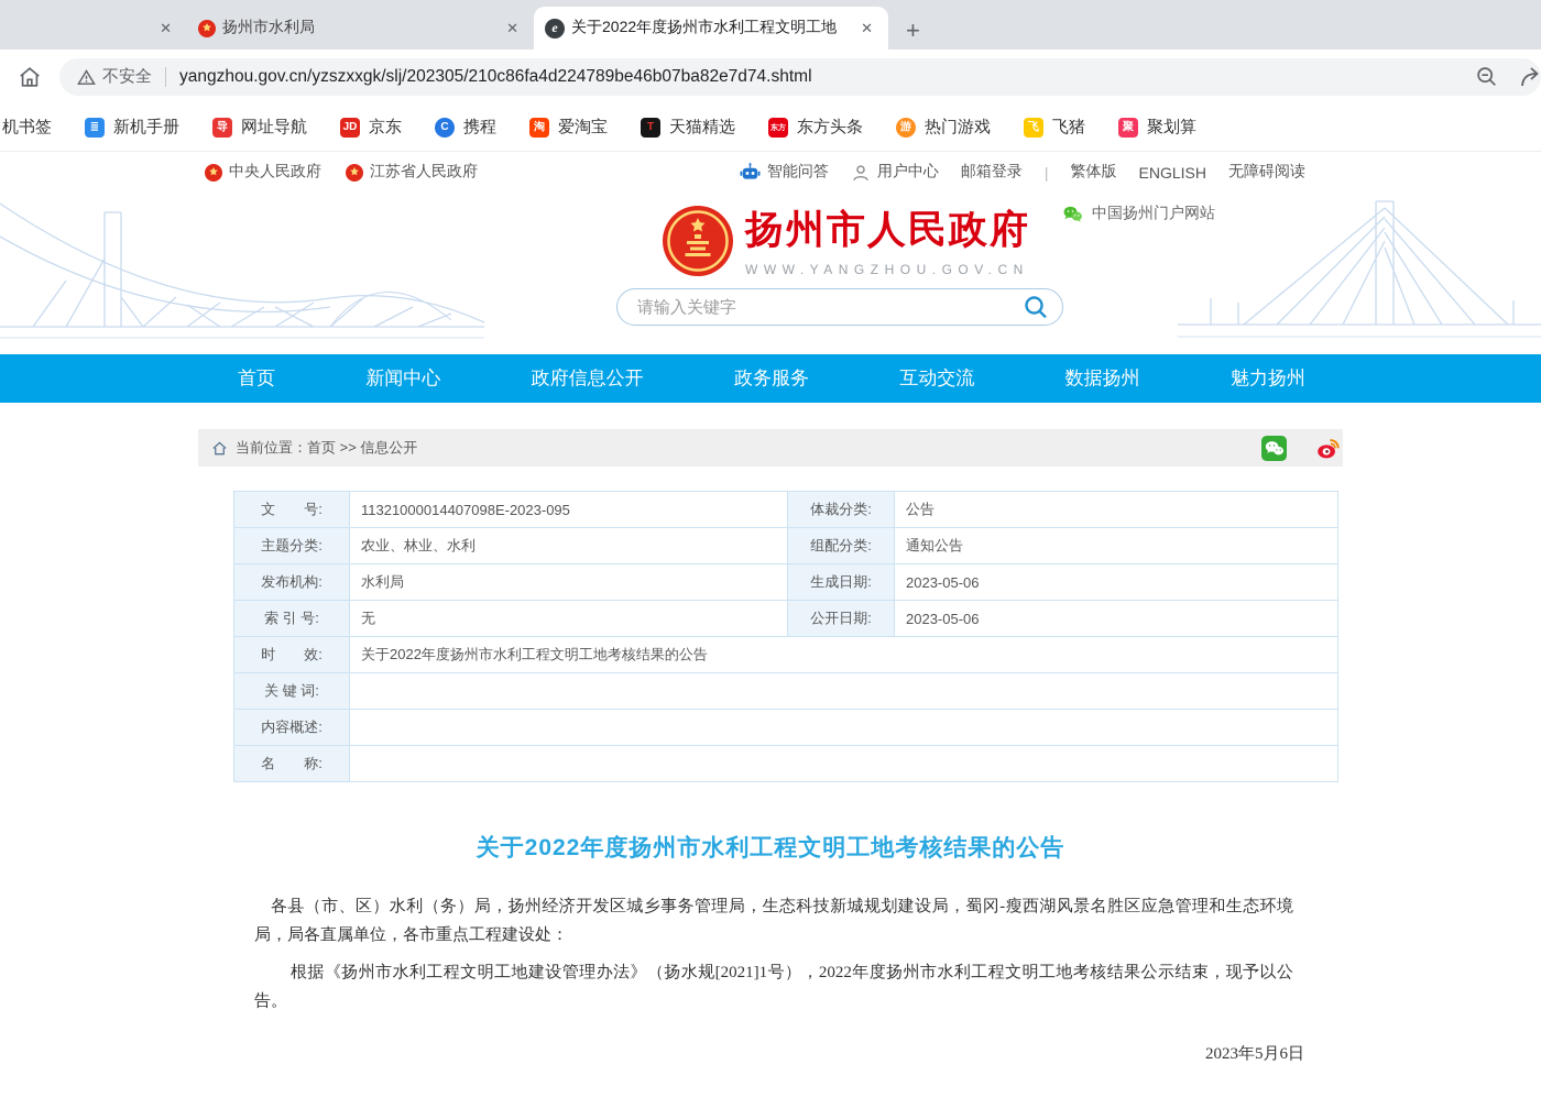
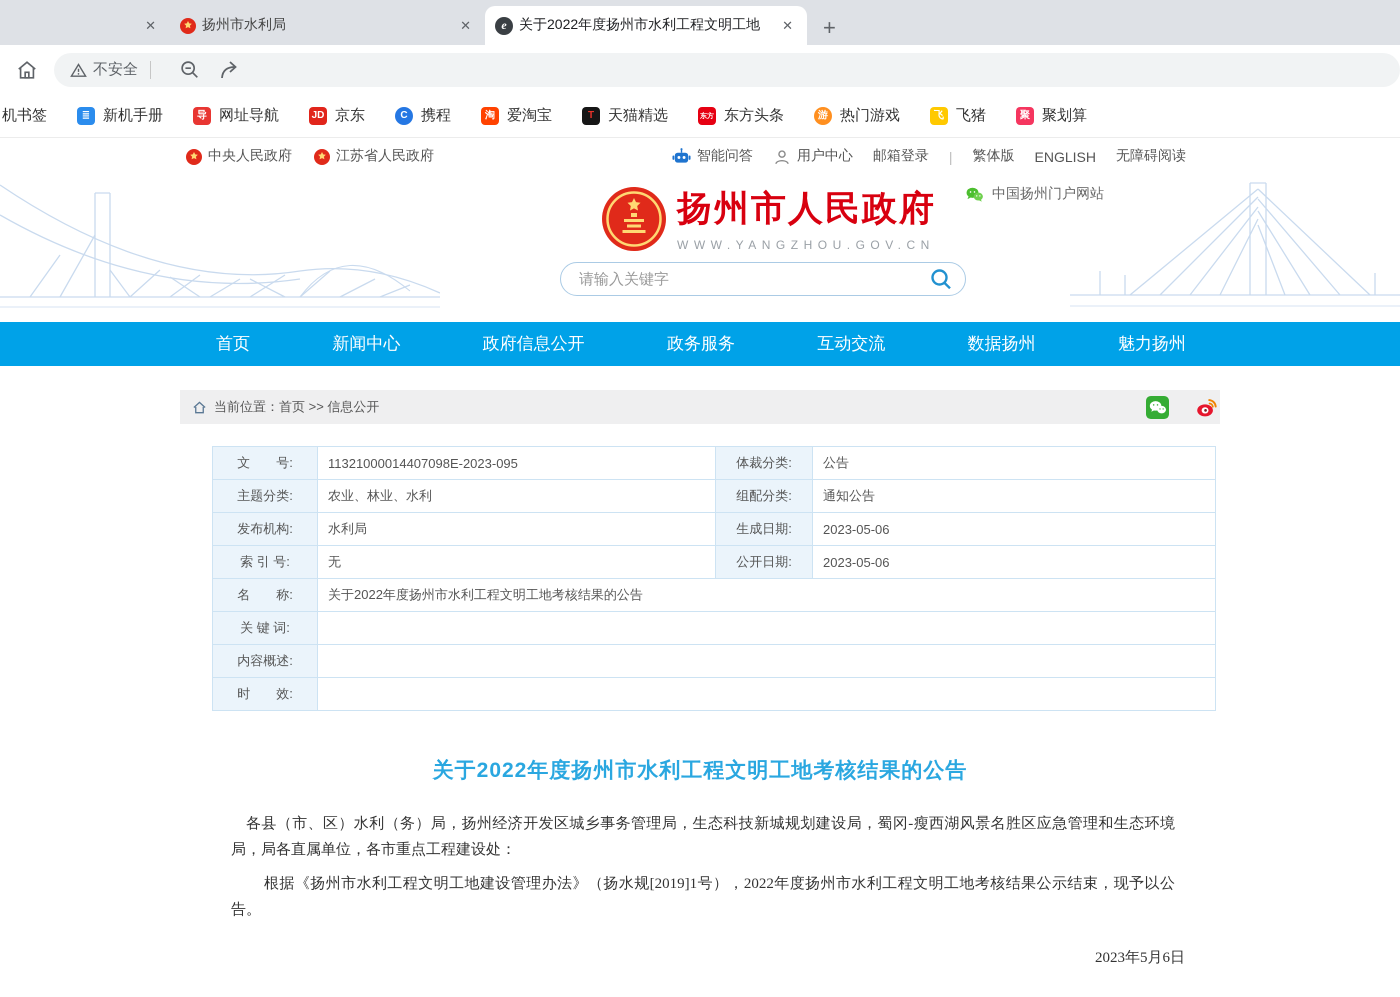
  ✕
  扬州市水利局
  ✕
  e
  关于2022年度扬州市水利工程文明工地
  ✕
  +
  不安全
- yangzhou.gov.cn/yzszxxgk/slj/202305/210c86fa4d224789be46b07ba82e7d74.shtml
  机书签
  ≣
  新机手册
  导
  网址导航
  JD
  京东
  C
  携程
  淘
  爱淘宝
  T
  天猫精选
  东方头条
  游
  热门游戏
  飞
  飞猪
  聚
  聚划算
  中央人民政府
  江苏省人民政府
  智能问答
  用户中心
  邮箱登录
  |
  繁体版
  ENGLISH
  无障碍阅读
  扬州市人民政府
  WWW.YANGZHOU.GOV.CN
  中国扬州门户网站
  请输入关键字
  首页
  新闻中心
  政府信息公开
  政务服务
  互动交流
  数据扬州
  魅力扬州
  当前位置：首页 >> 信息公开
  文 号:	11321000014407098E-2023-095	体裁分类:	公告
  主题分类:	农业、林业、水利	组配分类:	通知公告
  发布机构:	水利局	生成日期:	2023-05-06
  索 引 号:	无	公开日期:	2023-05-06
- 时 效:	关于2022年度扬州市水利工程文明工地考核结果的公告
+ 名 称:	关于2022年度扬州市水利工程文明工地考核结果的公告
  关 键 词:
  内容概述:
- 名 称:
+ 时 效:
  关于2022年度扬州市水利工程文明工地考核结果的公告
  各县（市、区）水利（务）局，扬州经济开发区城乡事务管理局，生态科技新城规划建设局，蜀冈-瘦西湖风景名胜区应急管理和生态环境局，局各直属单位，各市重点工程建设处：
- 根据《扬州市水利工程文明工地建设管理办法》（扬水规[2021]1号），2022年度扬州市水利工程文明工地考核结果公示结束，现予以公告。
+ 根据《扬州市水利工程文明工地建设管理办法》（扬水规[2019]1号），2022年度扬州市水利工程文明工地考核结果公示结束，现予以公告。
  2023年5月6日
